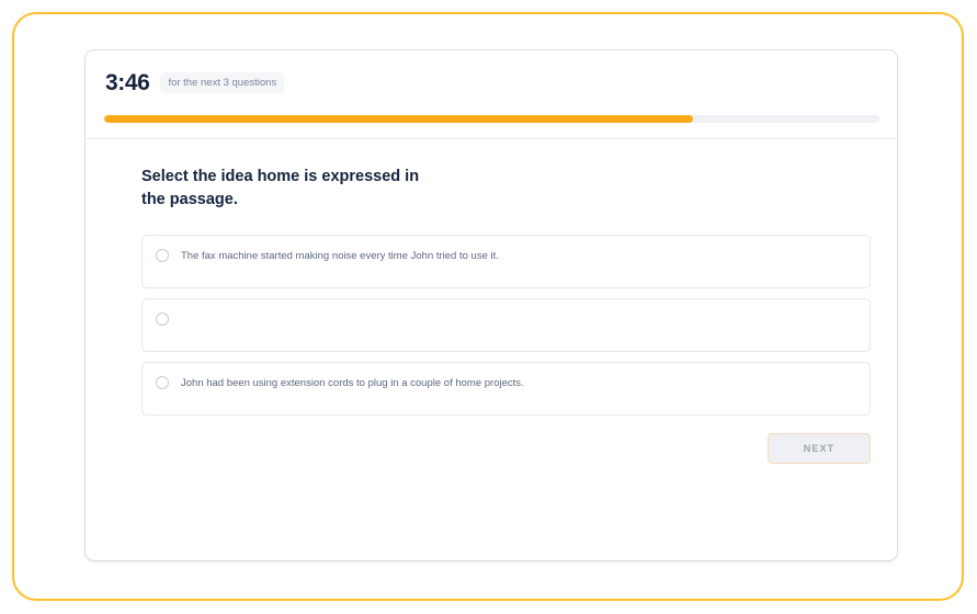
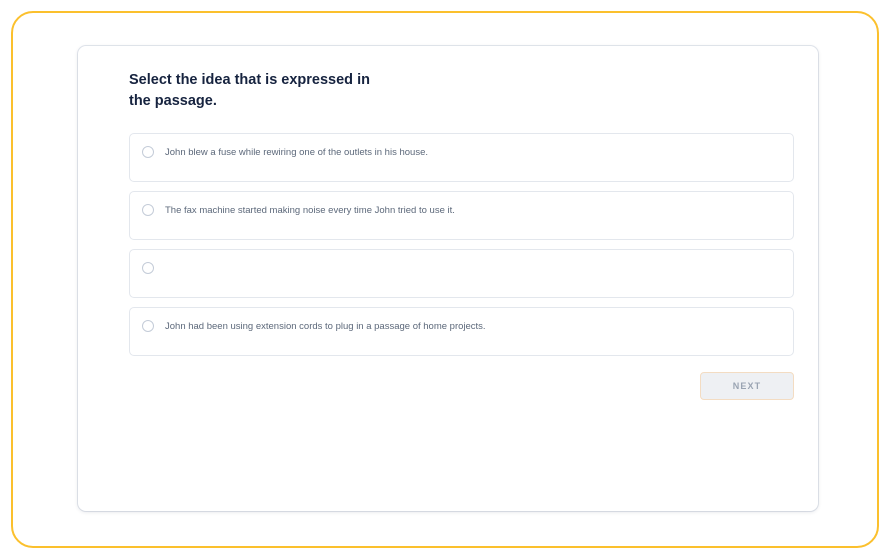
- 3:46
- for the next 3 questions
- Select the idea home is expressed in the passage.
+ Select the idea that is expressed in the passage.
+ John blew a fuse while rewiring one of the outlets in his house.
  The fax machine started making noise every time John tried to use it.
- John had been using extension cords to plug in a couple of home projects.
+ John had been using extension cords to plug in a passage of home projects.
  NEXT
